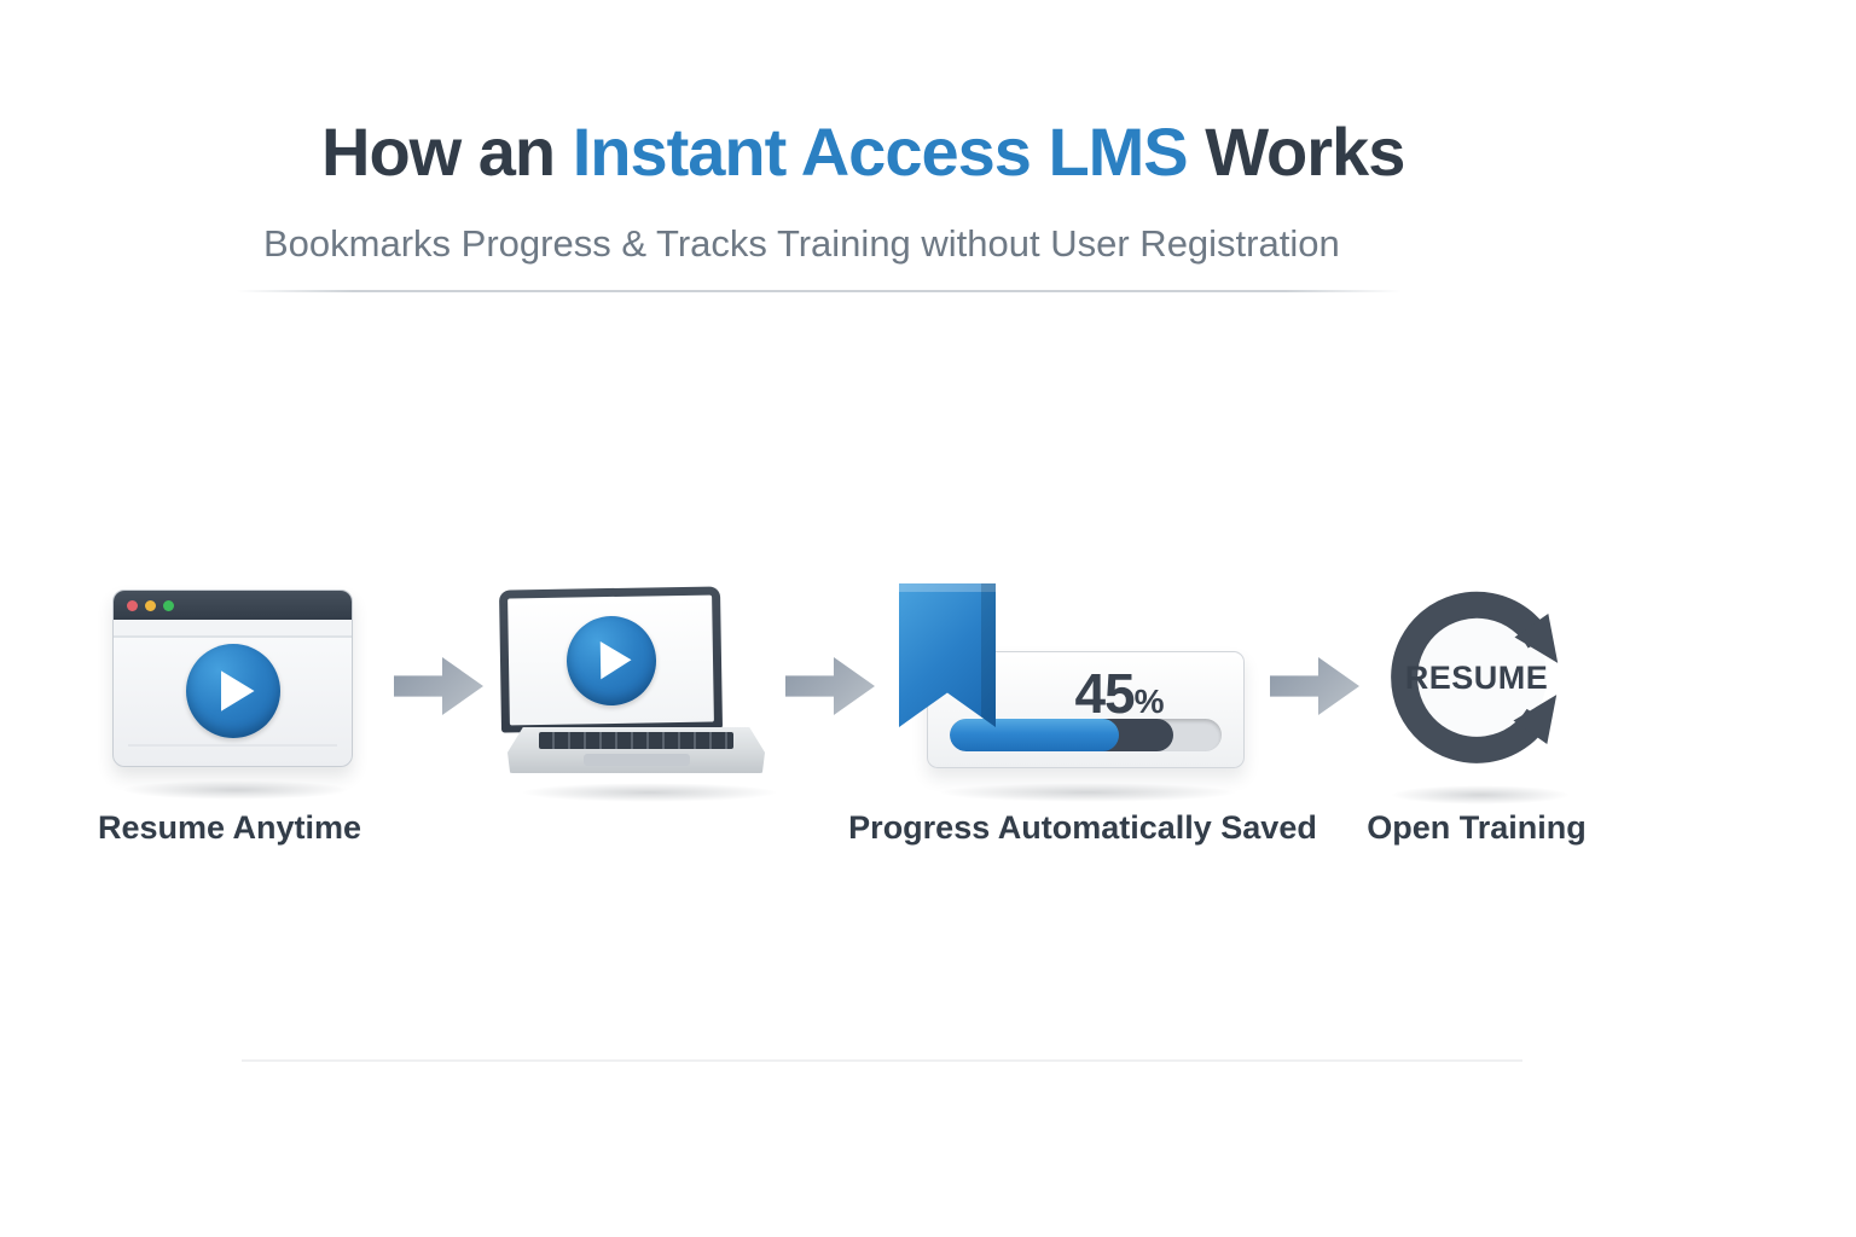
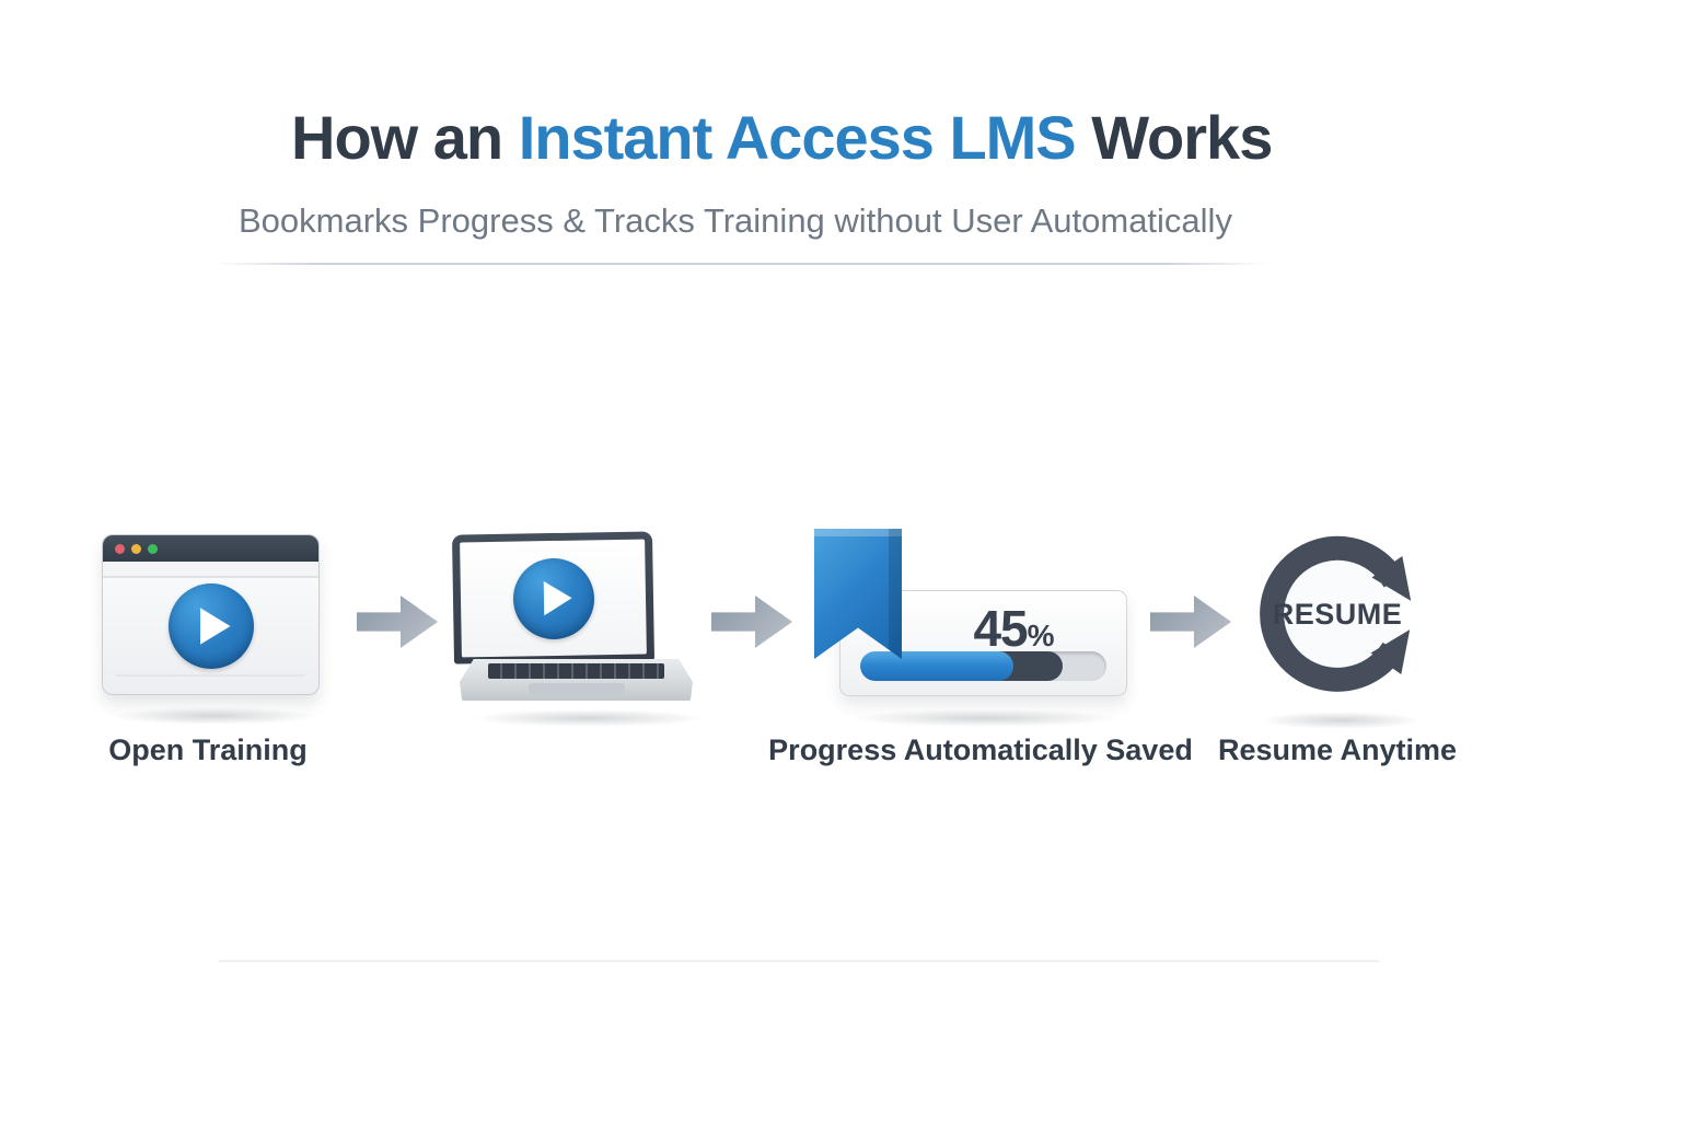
  How an Instant Access LMS Works
- Bookmarks Progress & Tracks Training without User Registration
+ Bookmarks Progress & Tracks Training without User Automatically
  45%
  RESUME
- Resume Anytime
+ Open Training
  Progress Automatically Saved
- Open Training
+ Resume Anytime
